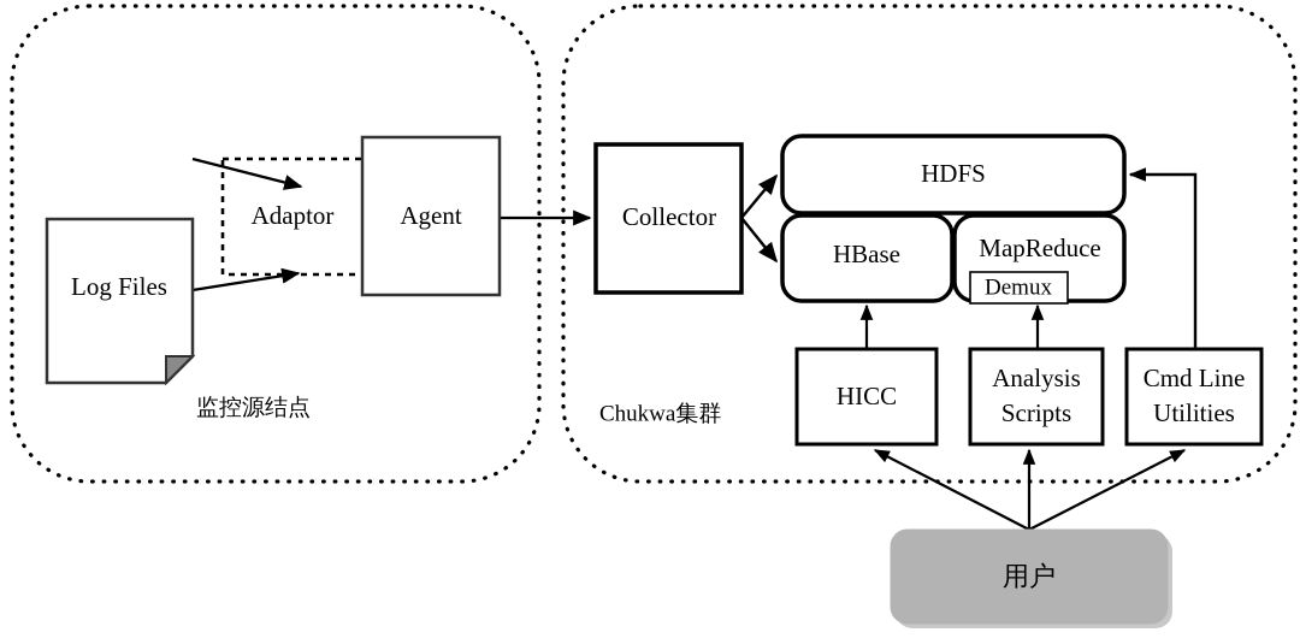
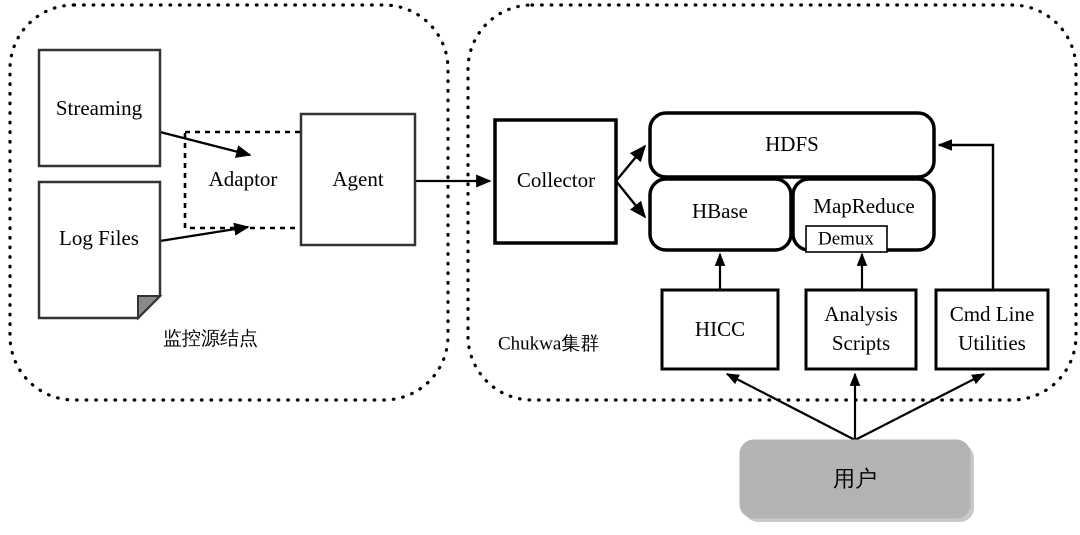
+ Streaming
  Log Files
  Adaptor
  Agent
  Collector
  HDFS
  HBase
  MapReduce
  Demux
  HICC
  Analysis
  Scripts
  Cmd Line
  Utilities
  用户
  监控源结点
  Chukwa集群
